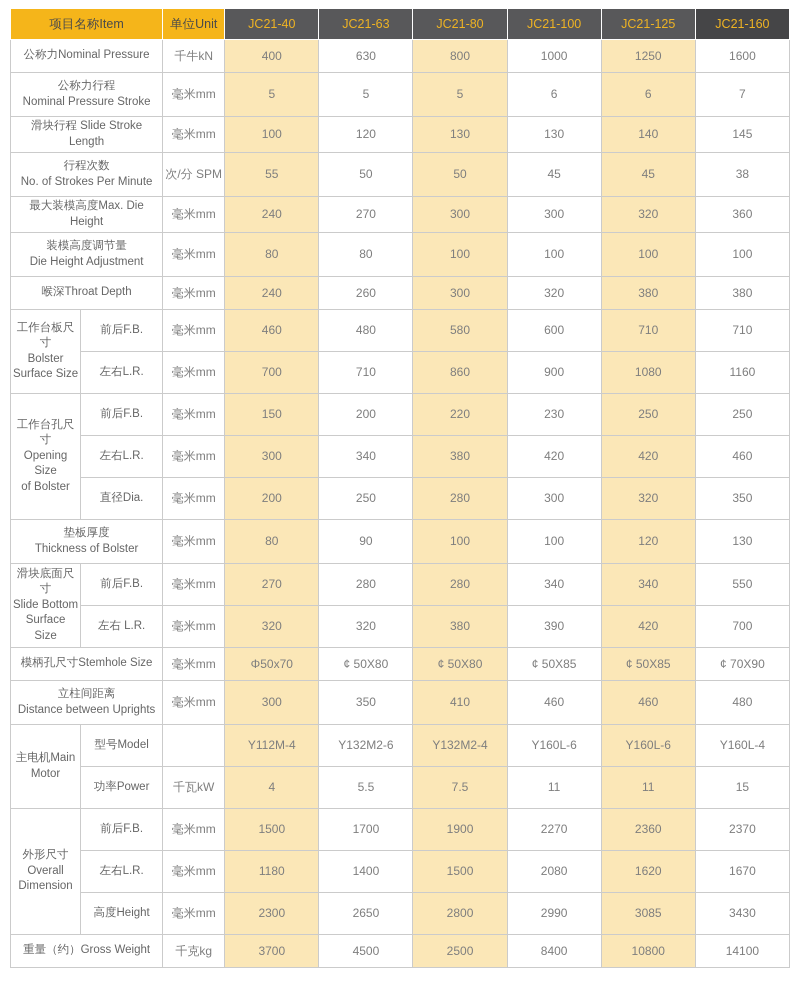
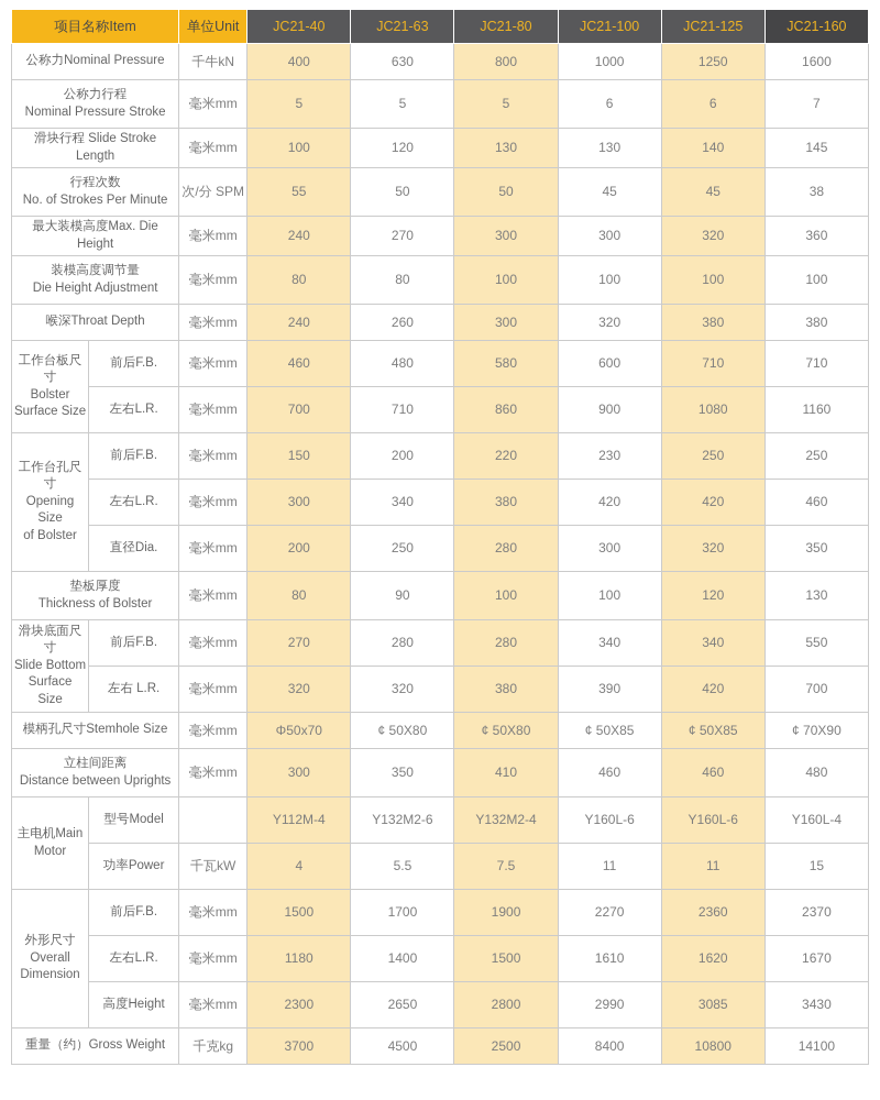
  项目名称Item	单位Unit	JC21-40	JC21-63	JC21-80	JC21-100	JC21-125	JC21-160
  公称力Nominal Pressure	千牛kN	400	630	800	1000	1250	1600
  公称力行程Nominal Pressure Stroke	毫米mm	5	5	5	6	6	7
  滑块行程 Slide Stroke Length	毫米mm	100	120	130	130	140	145
  行程次数No. of Strokes Per Minute	次/分 SPM	55	50	50	45	45	38
  最大装模高度Max. Die Height	毫米mm	240	270	300	300	320	360
  装模高度调节量Die Height Adjustment	毫米mm	80	80	100	100	100	100
  喉深Throat Depth	毫米mm	240	260	300	320	380	380
  工作台板尺寸BolsterSurface Size	前后F.B.	毫米mm	460	480	580	600	710	710
  左右L.R.	毫米mm	700	710	860	900	1080	1160
  工作台孔尺寸Opening Sizeof Bolster	前后F.B.	毫米mm	150	200	220	230	250	250
  左右L.R.	毫米mm	300	340	380	420	420	460
  直径Dia.	毫米mm	200	250	280	300	320	350
  垫板厚度Thickness of Bolster	毫米mm	80	90	100	100	120	130
  滑块底面尺寸Slide BottomSurfaceSize	前后F.B.	毫米mm	270	280	280	340	340	550
  左右 L.R.	毫米mm	320	320	380	390	420	700
  模柄孔尺寸Stemhole Size	毫米mm	Φ50x70	¢ 50X80	¢ 50X80	¢ 50X85	¢ 50X85	¢ 70X90
  立柱间距离Distance between Uprights	毫米mm	300	350	410	460	460	480
  主电机MainMotor	型号Model		Y112M-4	Y132M2-6	Y132M2-4	Y160L-6	Y160L-6	Y160L-4
  功率Power	千瓦kW	4	5.5	7.5	11	11	15
  外形尺寸OverallDimension	前后F.B.	毫米mm	1500	1700	1900	2270	2360	2370
- 左右L.R.	毫米mm	1180	1400	1500	2080	1620	1670
+ 左右L.R.	毫米mm	1180	1400	1500	1610	1620	1670
  高度Height	毫米mm	2300	2650	2800	2990	3085	3430
  重量（约）Gross Weight	千克kg	3700	4500	2500	8400	10800	14100
